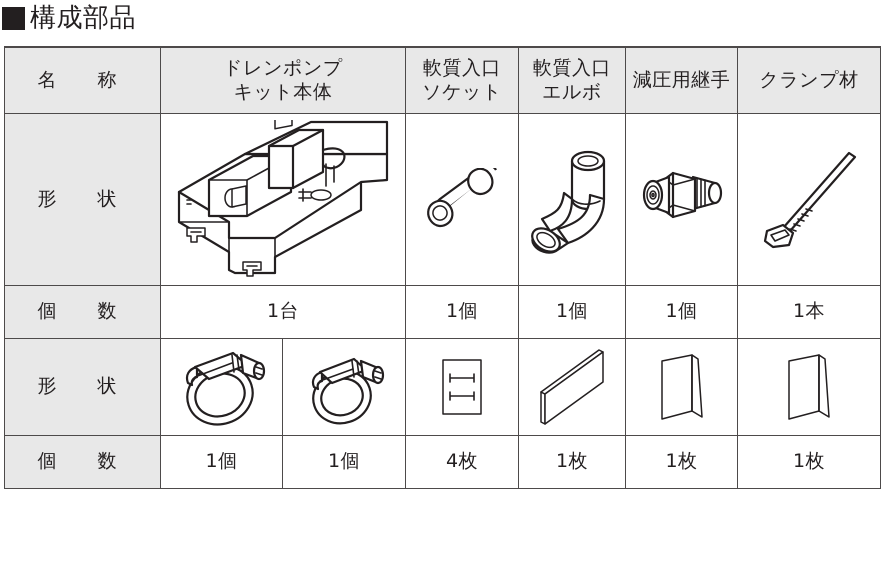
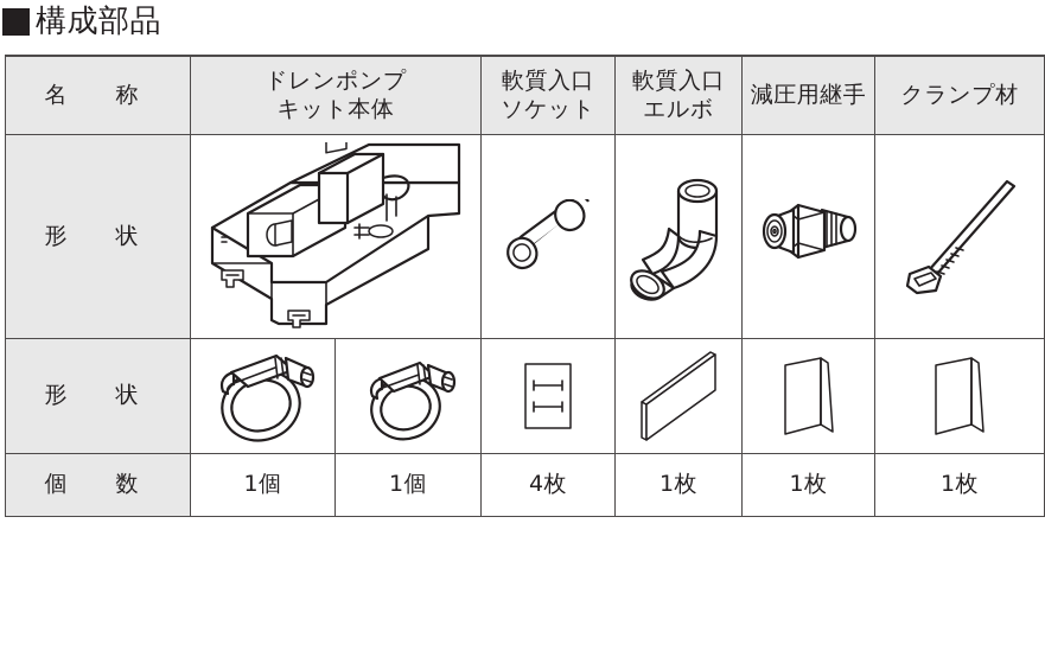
  構成部品
  名 称	ドレンポンプ キット本体	軟質入口 ソケット	軟質入口 エルボ	減圧用継手	クランプ材
  形 状
- 個 数	1台	1個	1個	1個	1本
  形 状
  個 数	1個	1個	4枚	1枚	1枚	1枚
